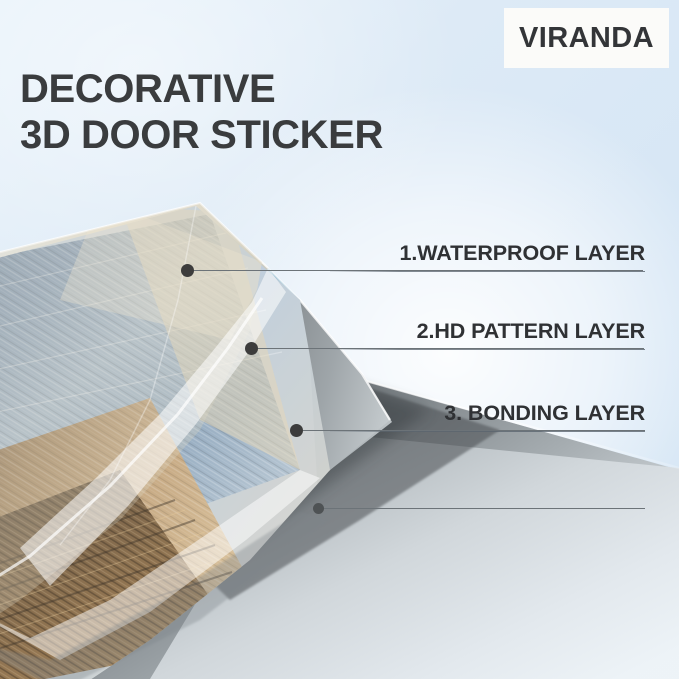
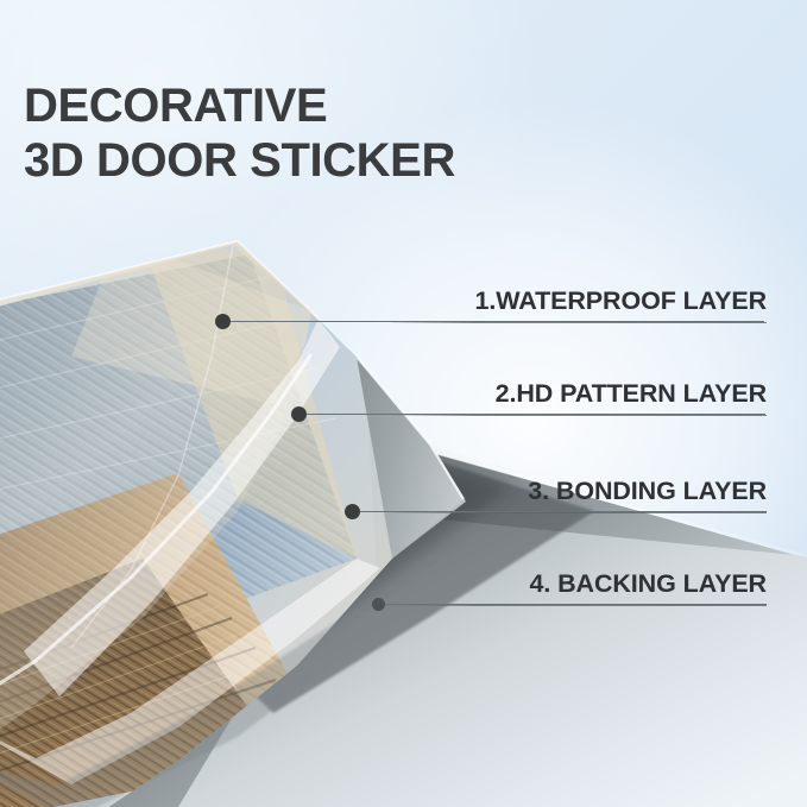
  DECORATIVE
  3D DOOR STICKER
- VIRANDA
  1.WATERPROOF LAYER
  2.HD PATTERN LAYER
  3. BONDING LAYER
+ 4. BACKING LAYER
